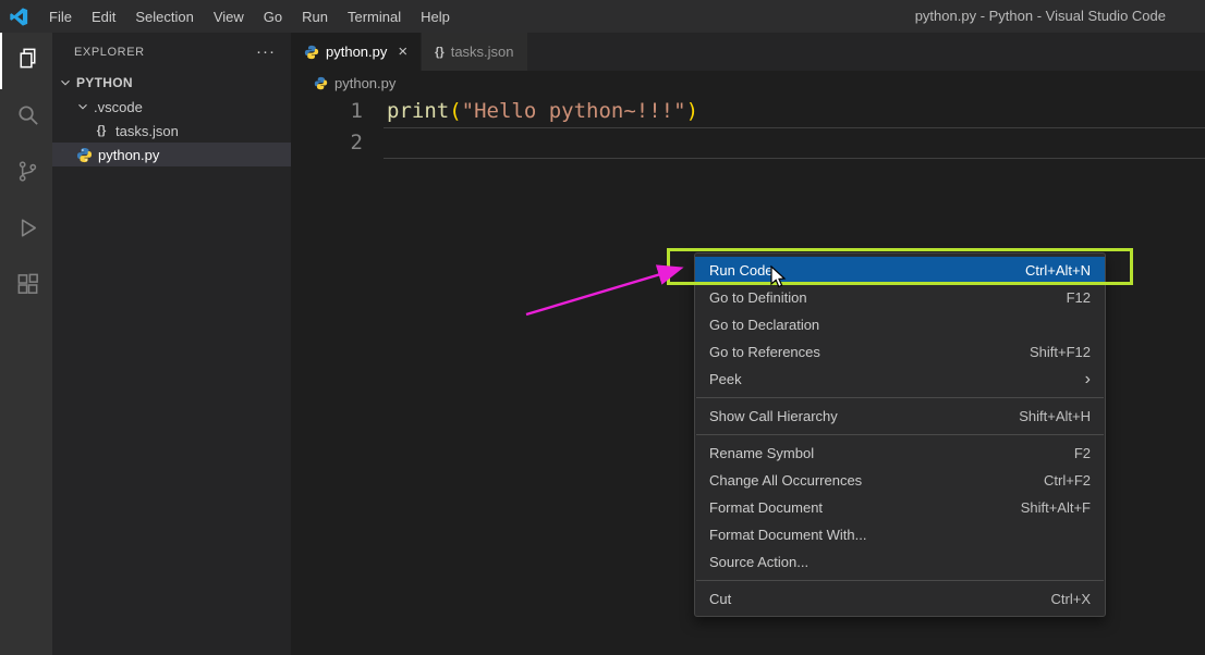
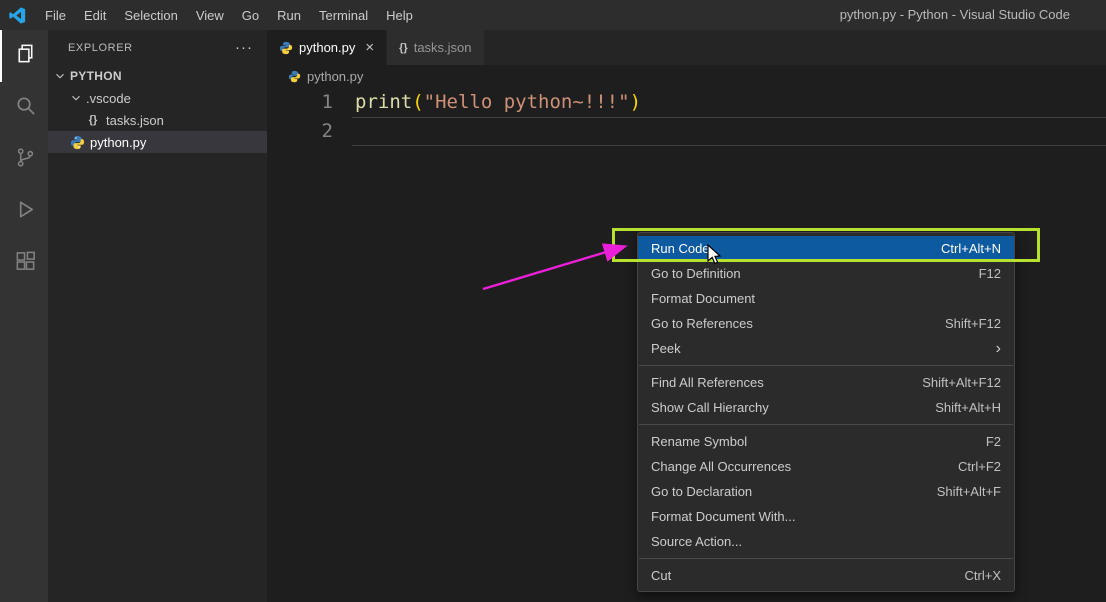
  File
  Edit
  Selection
  View
  Go
  Run
  Terminal
  Help
  python.py - Python - Visual Studio Code
  EXPLORER
  ···
  PYTHON
  .vscode
  {}
  tasks.json
  python.py
  python.py
  ×
  {}
  tasks.json
  python.py
  1
  print("Hello python~!!!")
  2
  Run Code
  Ctrl+Alt+N
  Go to Definition
  F12
- Go to Declaration
+ Format Document
  Go to References
  Shift+F12
  Peek
  ›
+ Find All References
+ Shift+Alt+F12
  Show Call Hierarchy
  Shift+Alt+H
  Rename Symbol
  F2
  Change All Occurrences
  Ctrl+F2
- Format Document
+ Go to Declaration
  Shift+Alt+F
  Format Document With...
  Source Action...
  Cut
  Ctrl+X
